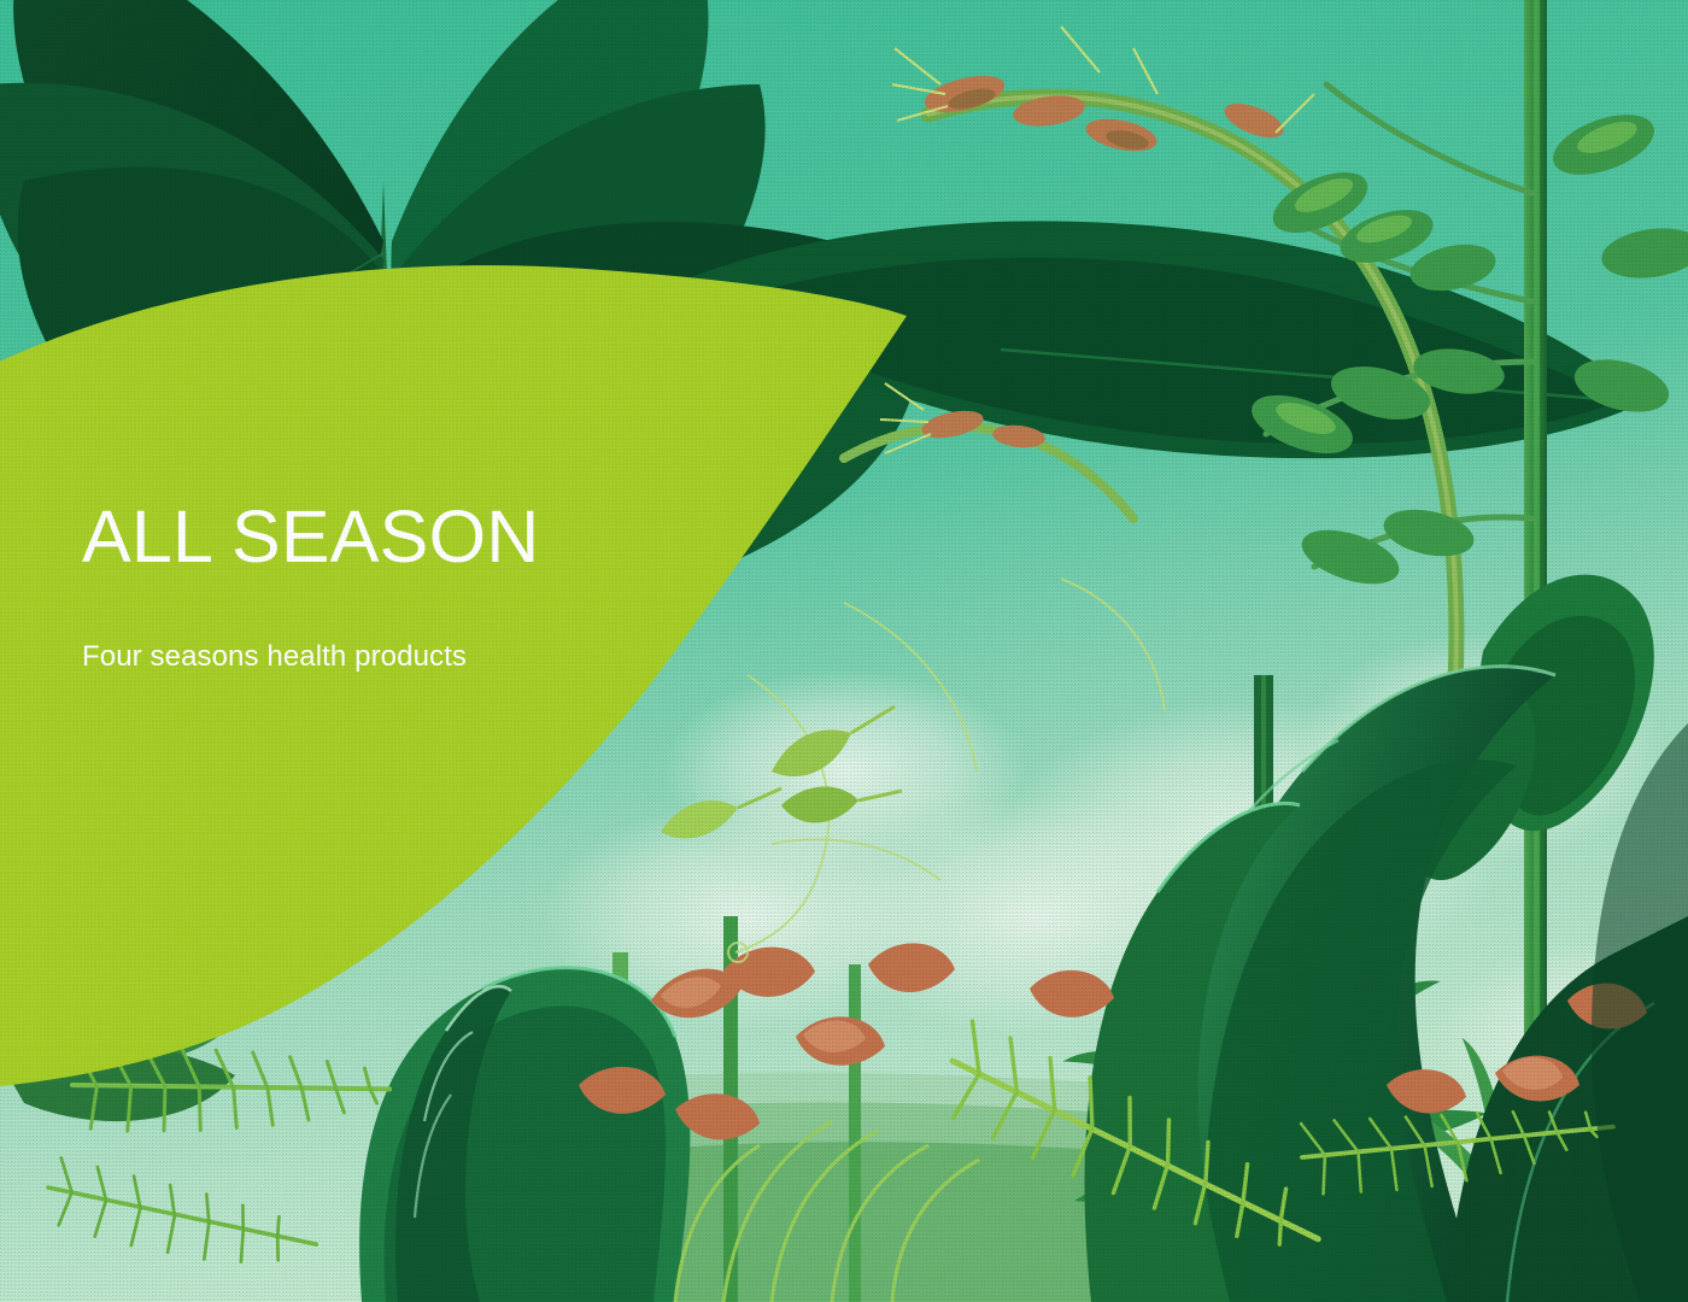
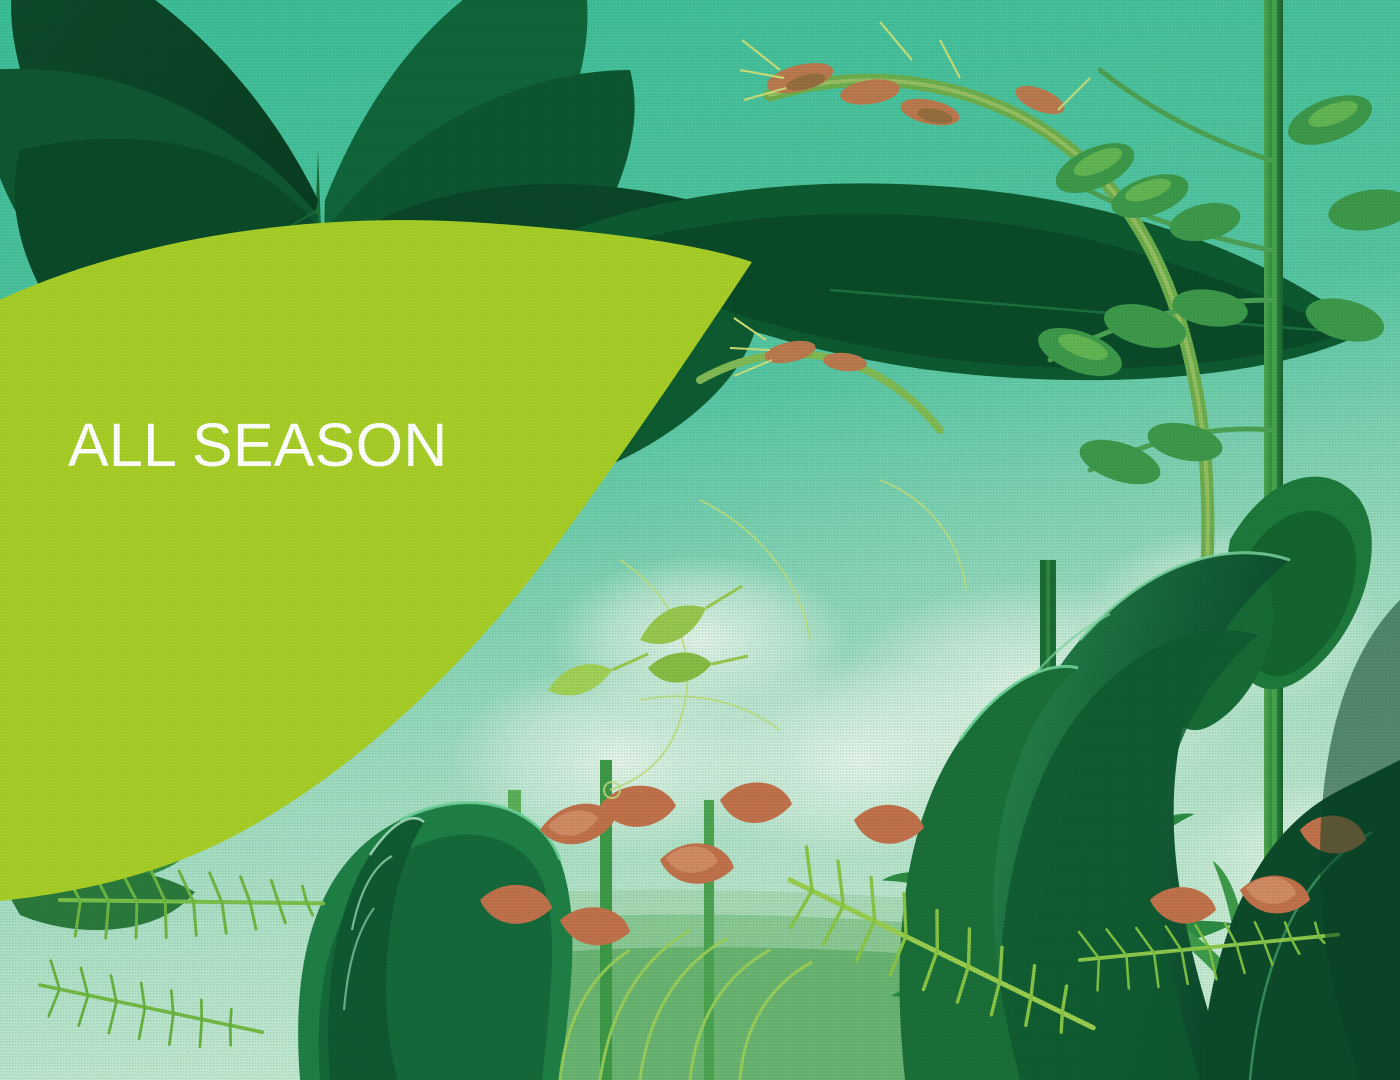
  ALL SEASON
- Four seasons health products
